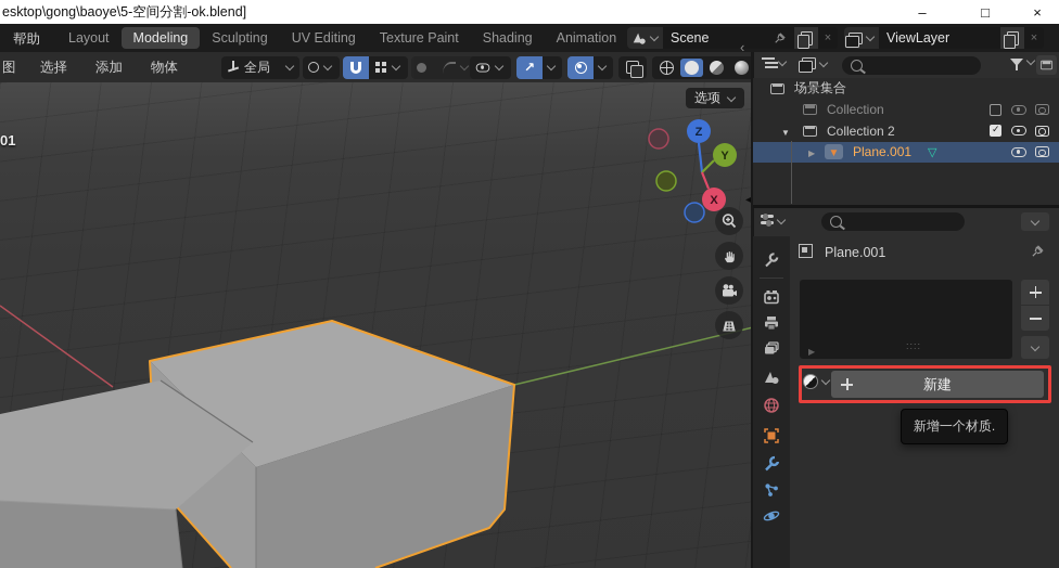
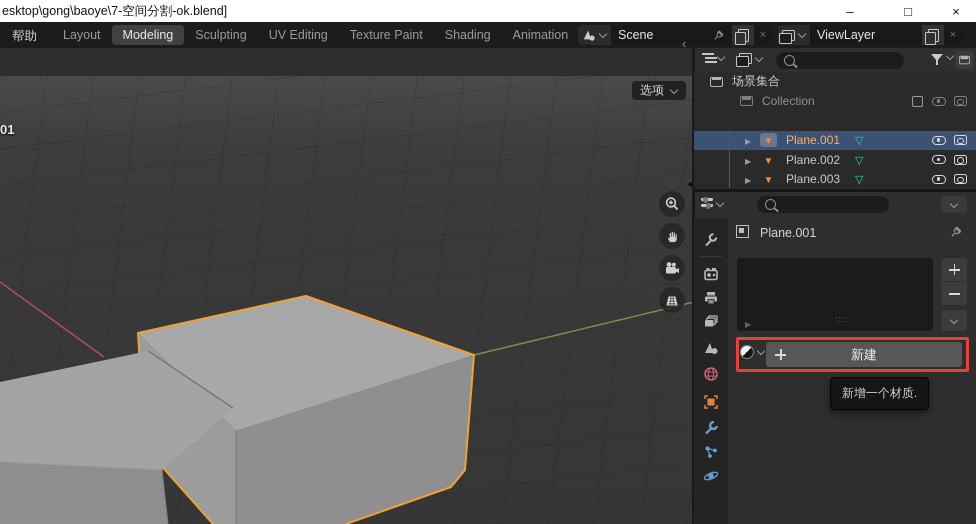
- esktop\gong\baoye\5-空间分割-ok.blend]
+ esktop\gong\baoye\7-空间分割-ok.blend]
  –
  □
  ×
  帮助
  Layout
  Modeling
  Sculpting
  UV Editing
  Texture Paint
  Shading
  Animation
  Scene
  ×
  ViewLayer
  ×
- 图
- 选择
- 添加
- 物体
- 全局
  选项
  01
- Z
- Y
- X
  ‹
  ◀
  场景集合
  Collection
- Collection 2
  Plane.001
+ Plane.002
+ Plane.003
  Plane.001
  ::::
  新建
  新增一个材质.
